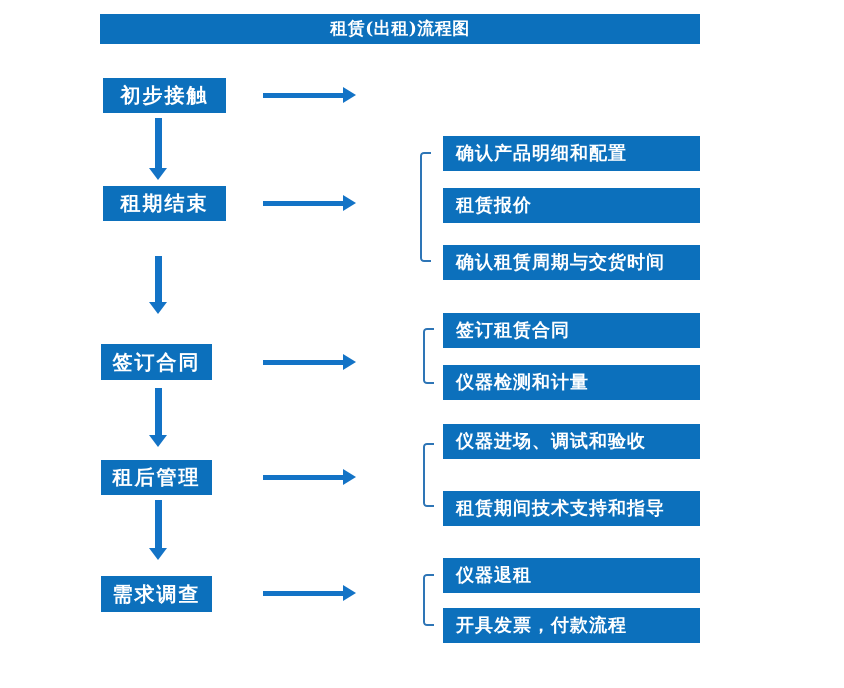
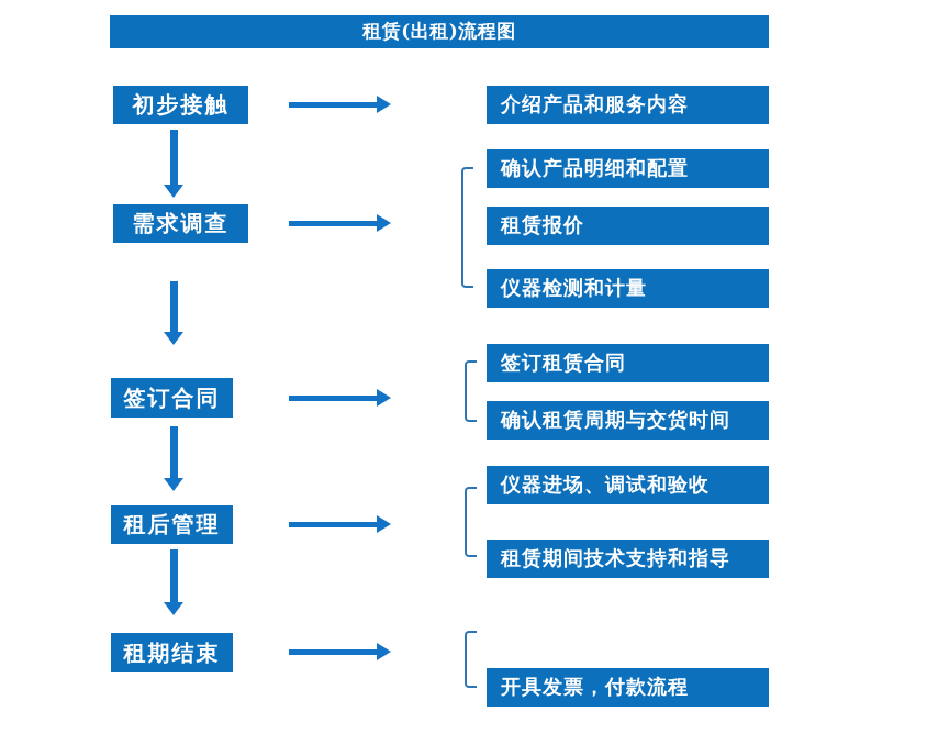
  租赁(出租)流程图
  初步接触
- 租期结束
+ 需求调查
  签订合同
  租后管理
- 需求调查
+ 租期结束
+ 介绍产品和服务内容
  确认产品明细和配置
  租赁报价
- 确认租赁周期与交货时间
+ 仪器检测和计量
  签订租赁合同
- 仪器检测和计量
+ 确认租赁周期与交货时间
  仪器进场、调试和验收
  租赁期间技术支持和指导
- 仪器退租
  开具发票，付款流程
